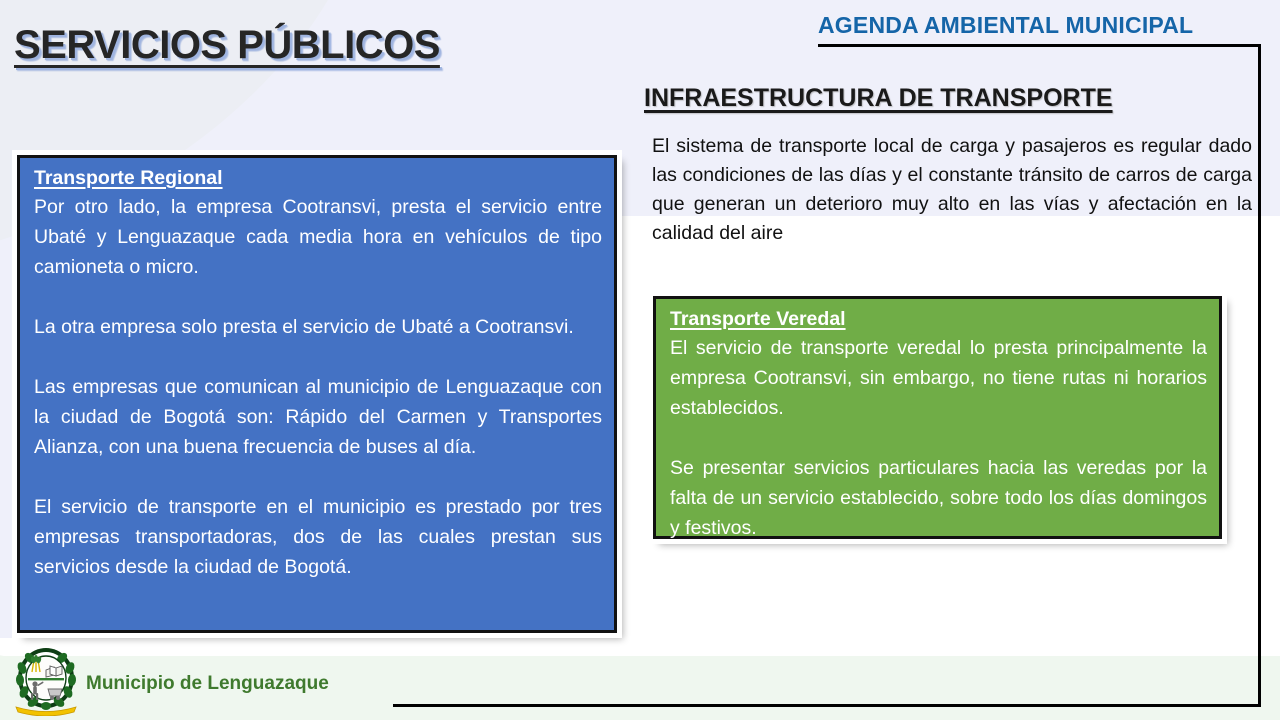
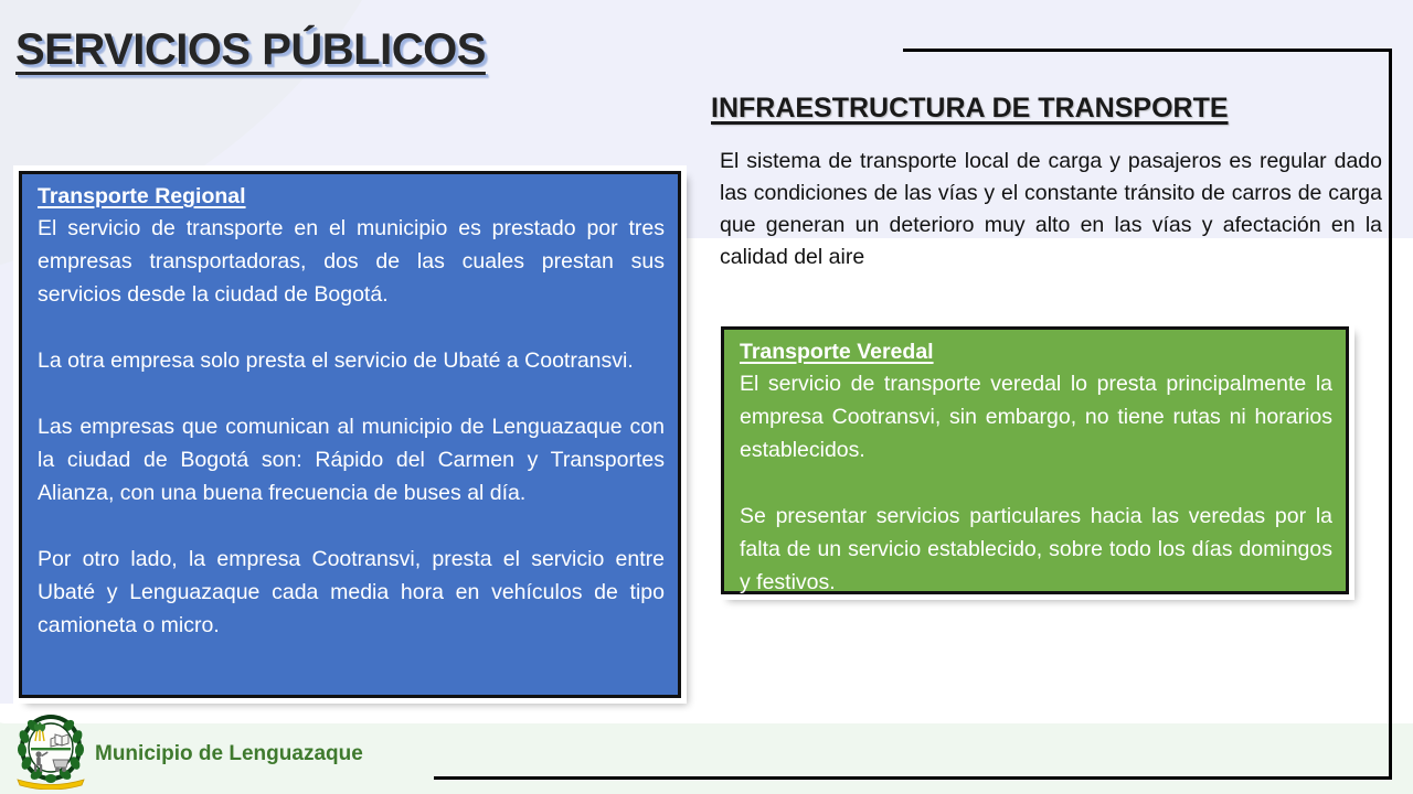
  SERVICIOS PÚBLICOS
- AGENDA AMBIENTAL MUNICIPAL
  INFRAESTRUCTURA DE TRANSPORTE
- El sistema de transporte local de carga y pasajeros es regular dado las condiciones de las días y el constante tránsito de carros de carga que generan un deterioro muy alto en las vías y afectación en la calidad del aire
+ El sistema de transporte local de carga y pasajeros es regular dado las condiciones de las vías y el constante tránsito de carros de carga que generan un deterioro muy alto en las vías y afectación en la calidad del aire
  Transporte Regional
- Por otro lado, la empresa Cootransvi, presta el servicio entre Ubaté y Lenguazaque cada media hora en vehículos de tipo camioneta o micro.
+ El servicio de transporte en el municipio es prestado por tres empresas transportadoras, dos de las cuales prestan sus servicios desde la ciudad de Bogotá.
  La otra empresa solo presta el servicio de Ubaté a Cootransvi.
  Las empresas que comunican al municipio de Lenguazaque con la ciudad de Bogotá son: Rápido del Carmen y Transportes Alianza, con una buena frecuencia de buses al día.
- El servicio de transporte en el municipio es prestado por tres empresas transportadoras, dos de las cuales prestan sus servicios desde la ciudad de Bogotá.
+ Por otro lado, la empresa Cootransvi, presta el servicio entre Ubaté y Lenguazaque cada media hora en vehículos de tipo camioneta o micro.
  Transporte Veredal
  El servicio de transporte veredal lo presta principalmente la empresa Cootransvi, sin embargo, no tiene rutas ni horarios establecidos.
  Se presentar servicios particulares hacia las veredas por la falta de un servicio establecido, sobre todo los días domingos y festivos.
  Municipio de Lenguazaque
